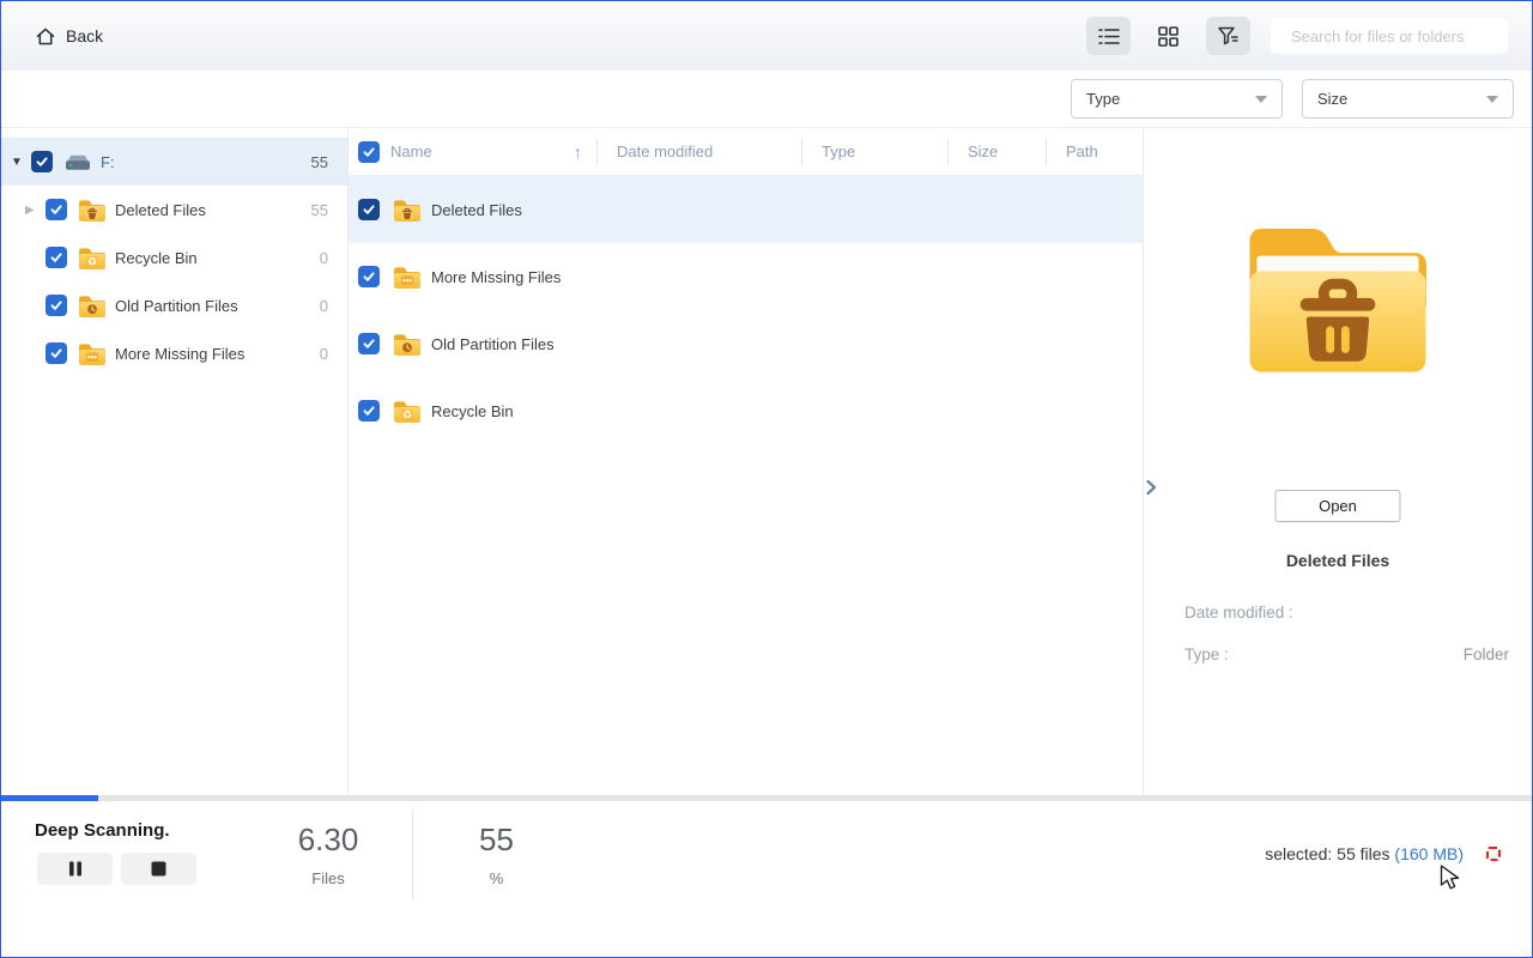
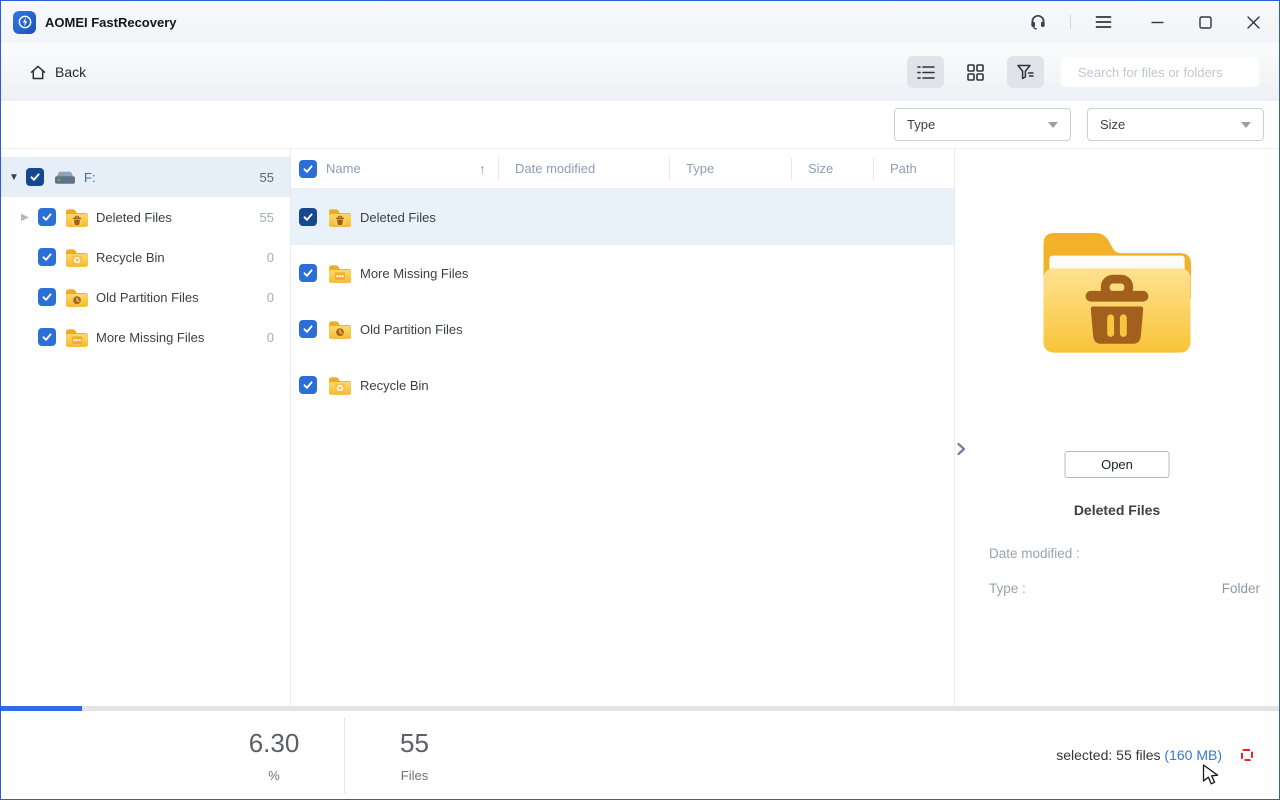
+ AOMEI FastRecovery
  Back
  Search for files or folders
  Type
  Size
  ▼
  F:
  55
  ▶
  Deleted Files
  55
  Recycle Bin
  0
  Old Partition Files
  0
  More Missing Files
  0
  Name
  ↑
  Date modified
  Type
  Size
  Path
  Deleted Files
  More Missing Files
  Old Partition Files
  Recycle Bin
  Open
  Deleted Files
  Date modified :
  Type :
  Folder
- Deep Scanning.
  6.30
- Files
+ %
  55
- %
+ Files
  selected: 55 files (160 MB)
